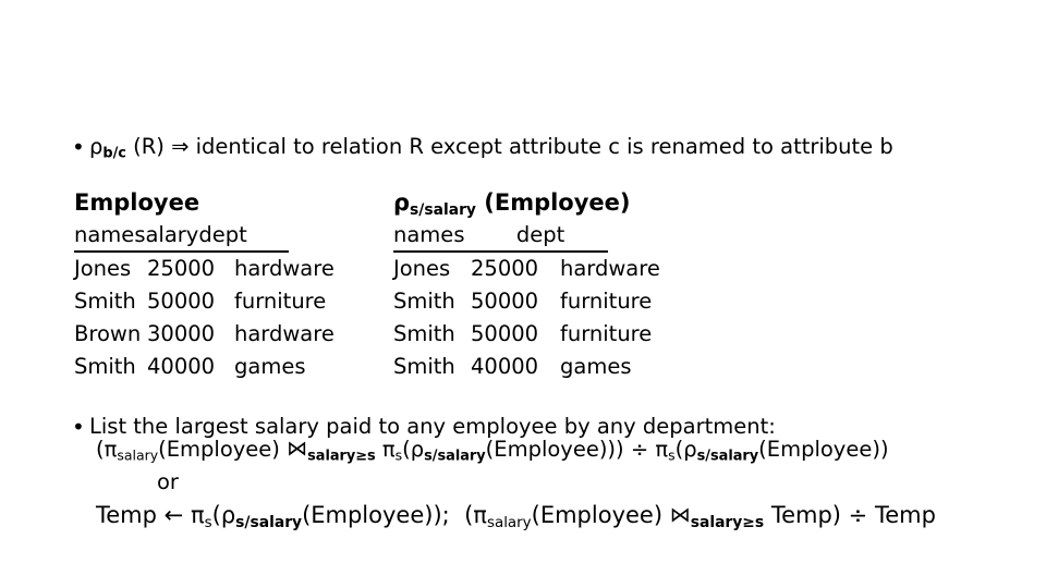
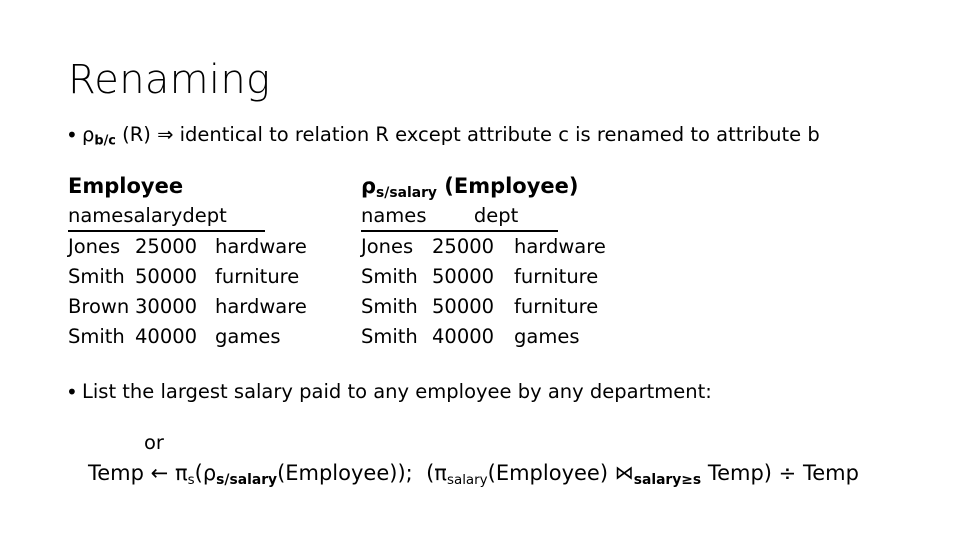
+ Renaming
  •
  ρb/c (R) ⇒ identical to relation R except attribute c is renamed to attribute b
  Employee
  name
  salary
  dept
  Jones
  25000
  hardware
  Smith
  50000
  furniture
  Brown
  30000
  hardware
  Smith
  40000
  games
  ρs/salary (Employee)
  name
  s
  dept
  Jones
  25000
  hardware
  Smith
  50000
  furniture
  Smith
  50000
  furniture
  Smith
  40000
  games
  •
  List the largest salary paid to any employee by any department:
- (πsalary(Employee) ⋈salary≥s πs(ρs/salary(Employee))) ÷ πs(ρs/salary(Employee))
  or
  Temp ← πs(ρs/salary(Employee)); (πsalary(Employee) ⋈salary≥s Temp) ÷ Temp
